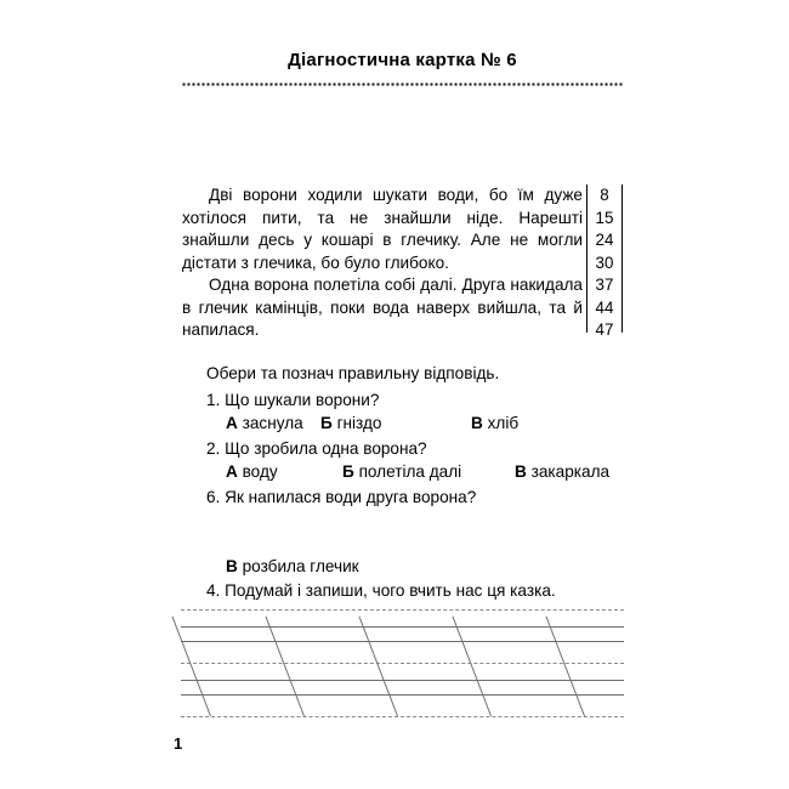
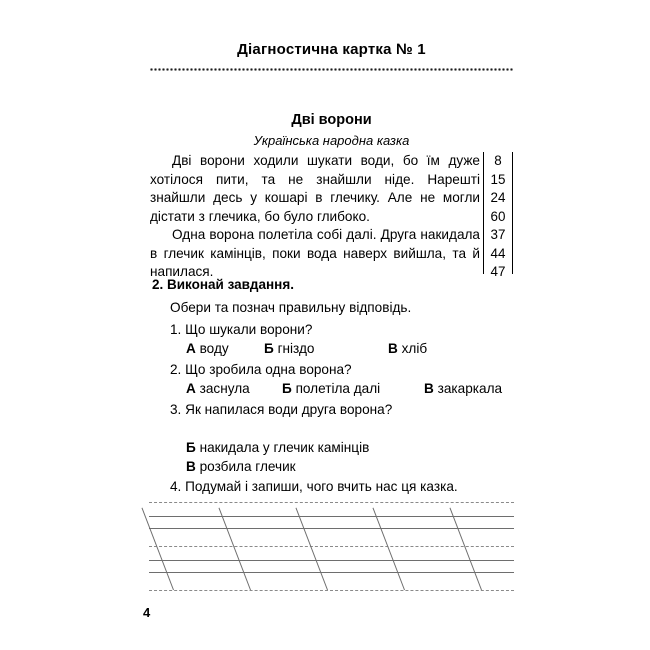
- Діагностична картка № 6
+ Діагностична картка № 1
+ Дві ворони
+ Українська народна казка
  Дві ворони ходили шукати води, бо їм дуже хотілося пити, та не знайшли ніде. Нарешті знайшли десь у кошарі в глечику. Але не могли дістати з глечика, бо було глибоко.
  Одна ворона полетіла собі далі. Друга накидала в глечик камінців, поки вода наверх вийшла, та й напилася.
  8
  15
  24
- 30
+ 60
  37
  44
  47
+ 2. Виконай завдання.
  Обери та познач правильну відповідь.
  1. Що шукали ворони?
- А заснула Б гніздо В хліб
+ А воду Б гніздо В хліб
  2. Що зробила одна ворона?
- А воду Б полетіла далі В закаркала
+ А заснула Б полетіла далі В закаркала
- 6. Як напилася води друга ворона?
+ 3. Як напилася води друга ворона?
+ Б накидала у глечик камінців
  В розбила глечик
  4. Подумай і запиши, чого вчить нас ця казка.
- 1
+ 4
